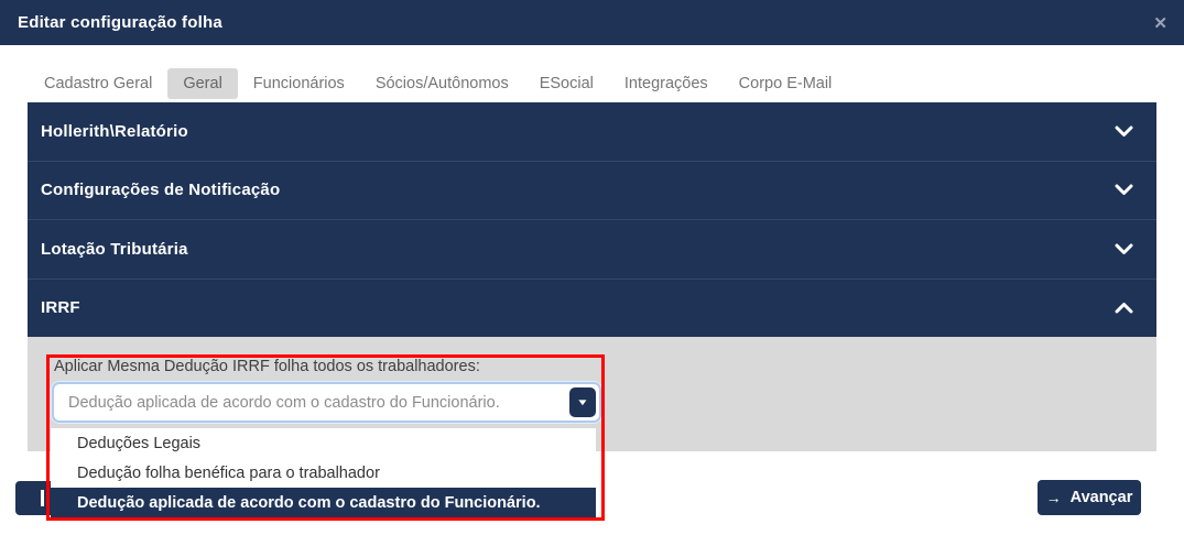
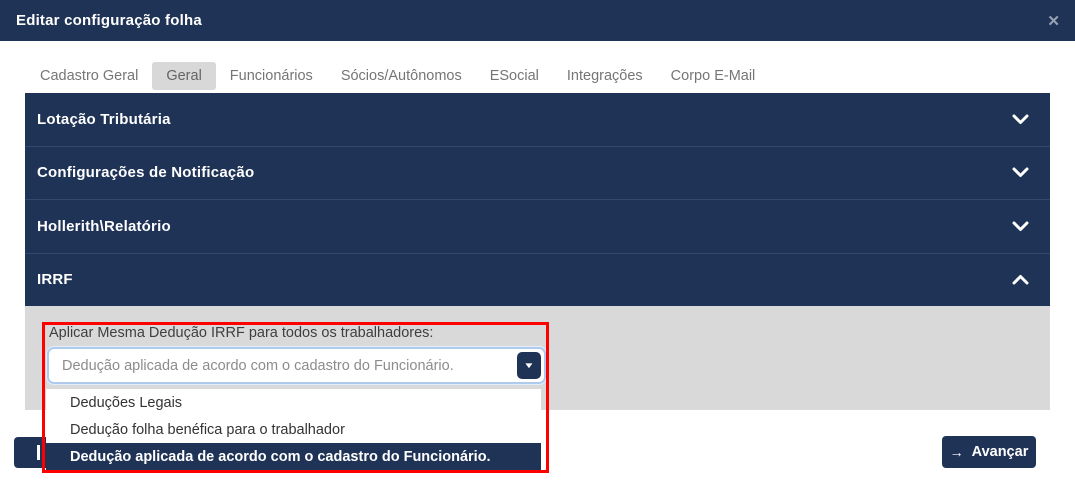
  Editar configuração folha
  ✕
  Cadastro Geral
  Geral
  Funcionários
  Sócios/Autônomos
  ESocial
  Integrações
  Corpo E-Mail
- Hollerith\Relatório
+ Lotação Tributária
  Configurações de Notificação
- Lotação Tributária
+ Hollerith\Relatório
  IRRF
- Aplicar Mesma Dedução IRRF folha todos os trabalhadores:
+ Aplicar Mesma Dedução IRRF para todos os trabalhadores:
  Dedução aplicada de acordo com o cadastro do Funcionário.
  ▼
  Deduções Legais
  Dedução folha benéfica para o trabalhador
  Dedução aplicada de acordo com o cadastro do Funcionário.
  →
  Avançar
